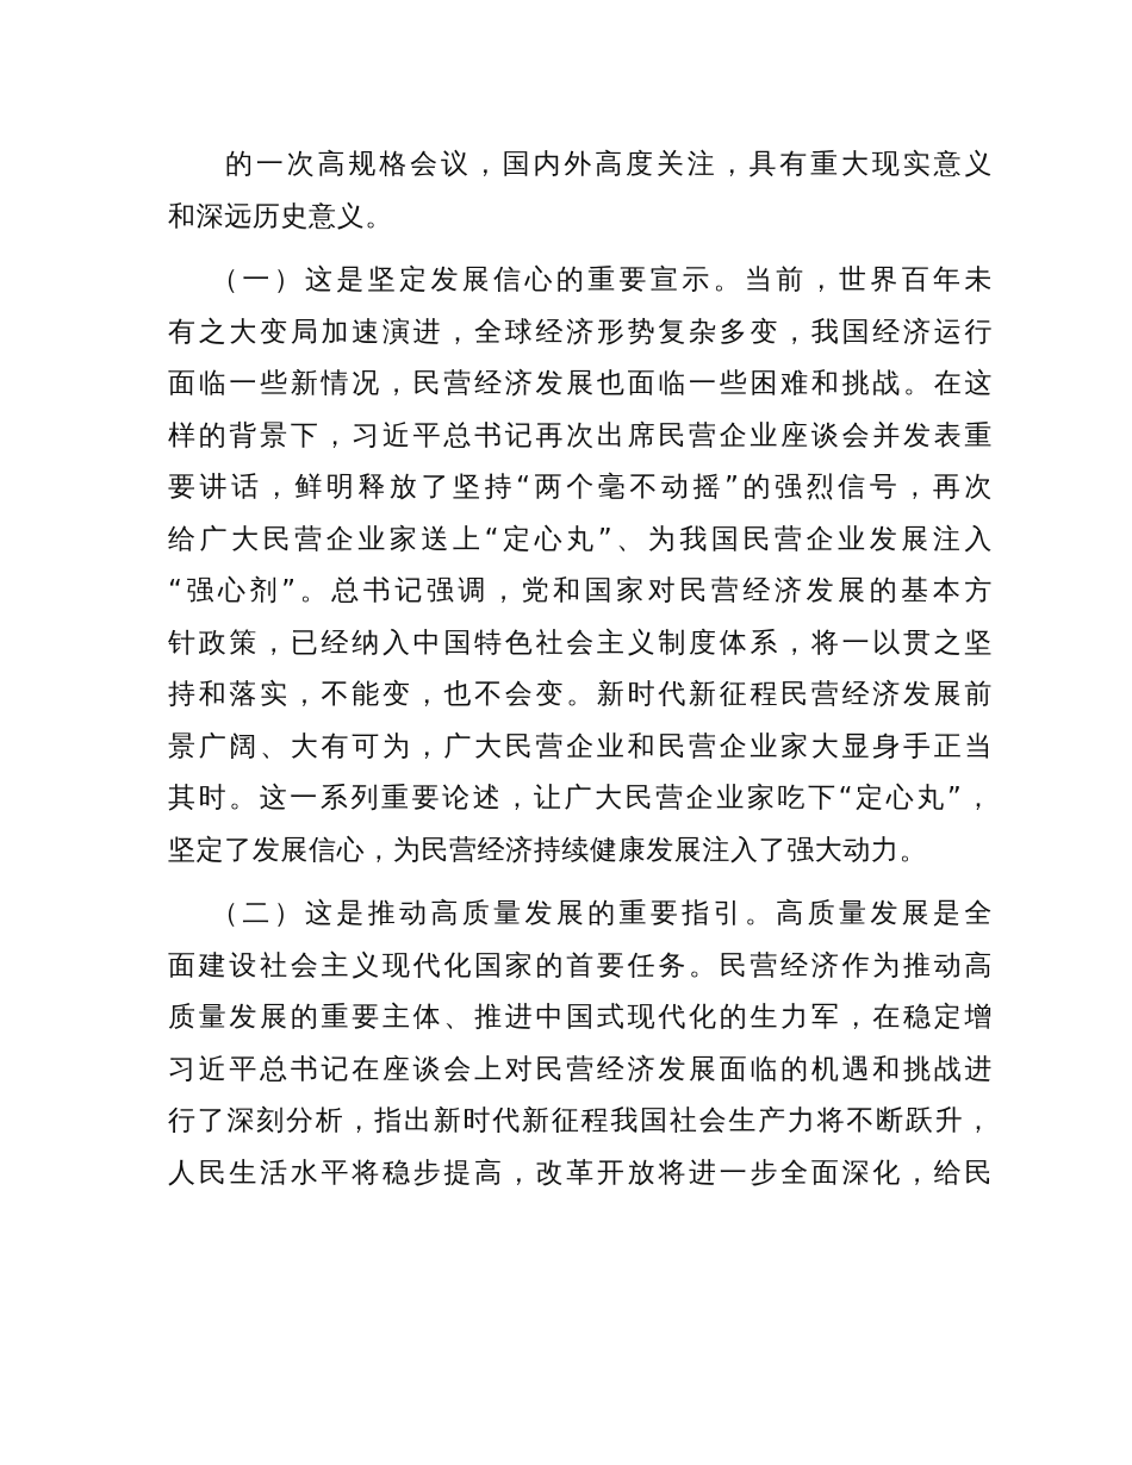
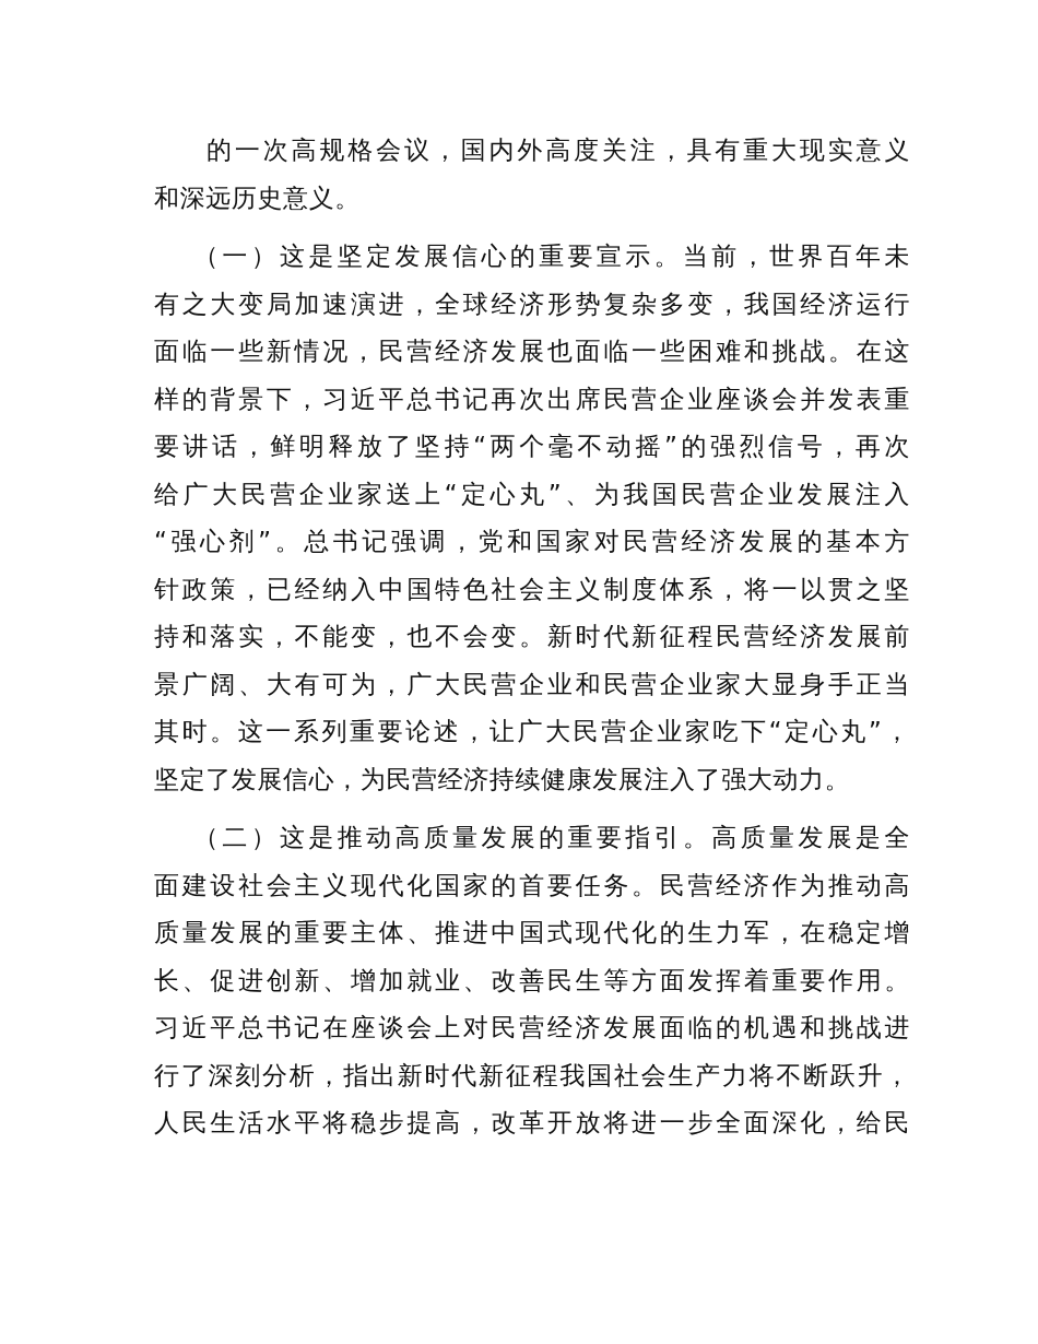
  的一次高规格会议，国内外高度关注，具有重大现实意义
  和深远历史意义。
  （一）这是坚定发展信心的重要宣示。当前，世界百年未
  有之大变局加速演进，全球经济形势复杂多变，我国经济运行
  面临一些新情况，民营经济发展也面临一些困难和挑战。在这
  样的背景下，习近平总书记再次出席民营企业座谈会并发表重
  要讲话，鲜明释放了坚持“两个毫不动摇”的强烈信号，再次
  给广大民营企业家送上“定心丸”、为我国民营企业发展注入
  “强心剂”。总书记强调，党和国家对民营经济发展的基本方
  针政策，已经纳入中国特色社会主义制度体系，将一以贯之坚
  持和落实，不能变，也不会变。新时代新征程民营经济发展前
  景广阔、大有可为，广大民营企业和民营企业家大显身手正当
  其时。这一系列重要论述，让广大民营企业家吃下“定心丸”，
  坚定了发展信心，为民营经济持续健康发展注入了强大动力。
  （二）这是推动高质量发展的重要指引。高质量发展是全
  面建设社会主义现代化国家的首要任务。民营经济作为推动高
  质量发展的重要主体、推进中国式现代化的生力军，在稳定增
+ 长、促进创新、增加就业、改善民生等方面发挥着重要作用。
  习近平总书记在座谈会上对民营经济发展面临的机遇和挑战进
  行了深刻分析，指出新时代新征程我国社会生产力将不断跃升，
  人民生活水平将稳步提高，改革开放将进一步全面深化，给民
